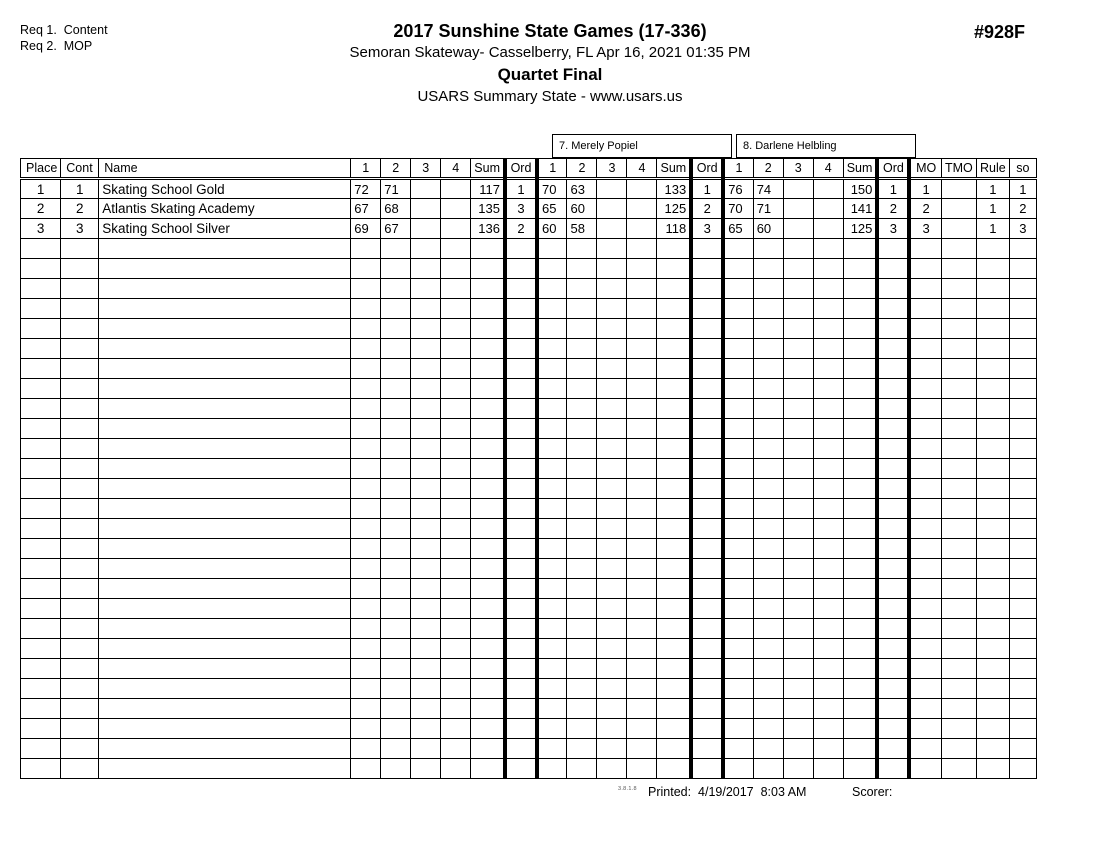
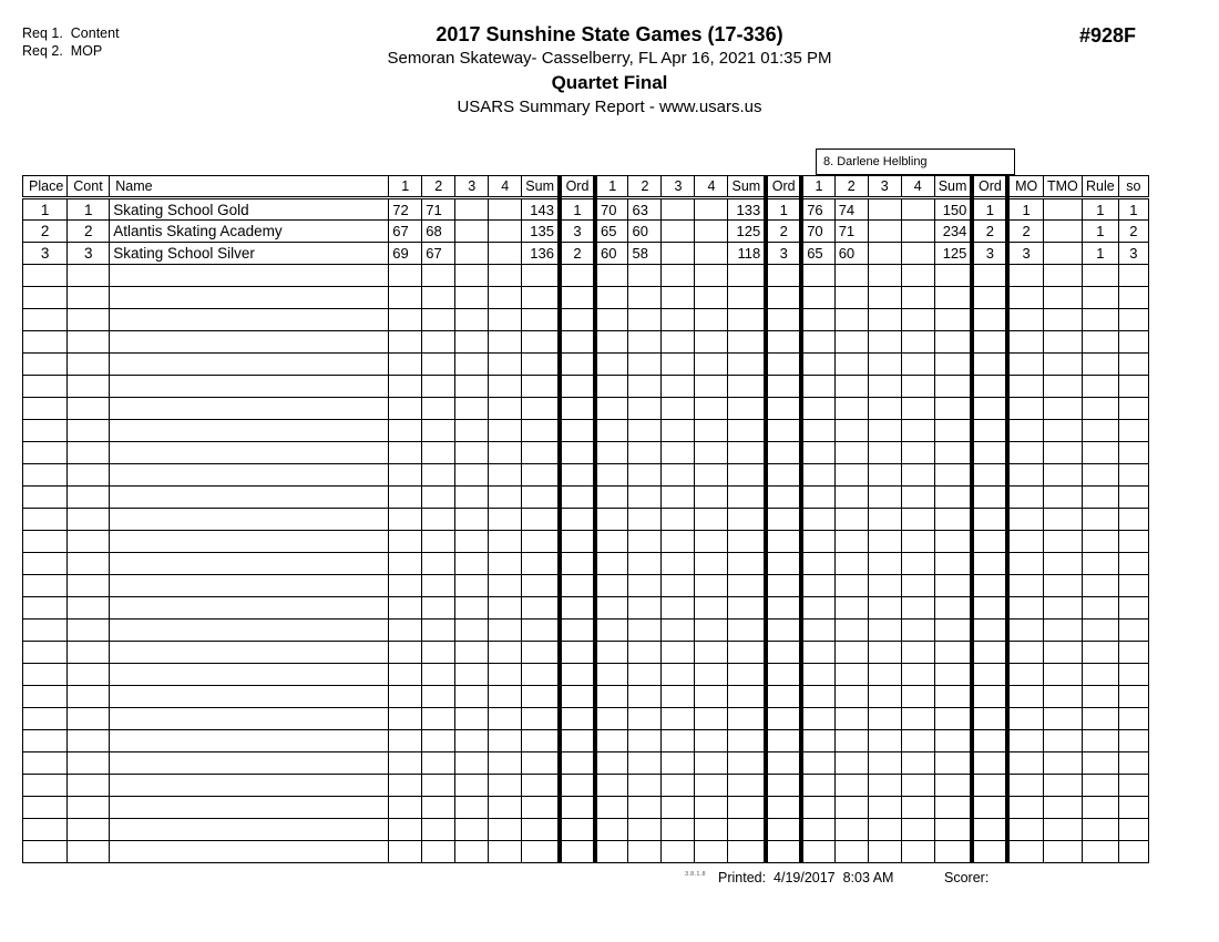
  Req 1. Content
  Req 2. MOP
  2017 Sunshine State Games (17-336)
  Semoran Skateway- Casselberry, FL Apr 16, 2021 01:35 PM
  Quartet Final
- USARS Summary State - www.usars.us
+ USARS Summary Report - www.usars.us
  #928F
- 7. Merely Popiel
  8. Darlene Helbling
  Place	Cont	Name	1	2	3	4	Sum	Ord	1	2	3	4	Sum	Ord	1	2	3	4	Sum	Ord	MO	TMO	Rule	so
- 1	1	Skating School Gold	72	71			117	1	70	63			133	1	76	74			150	1	1		1	1
+ 1	1	Skating School Gold	72	71			143	1	70	63			133	1	76	74			150	1	1		1	1
- 2	2	Atlantis Skating Academy	67	68			135	3	65	60			125	2	70	71			141	2	2		1	2
+ 2	2	Atlantis Skating Academy	67	68			135	3	65	60			125	2	70	71			234	2	2		1	2
  3	3	Skating School Silver	69	67			136	2	60	58			118	3	65	60			125	3	3		1	3
  Printed: 4/19/2017 8:03 AM
  Scorer:
